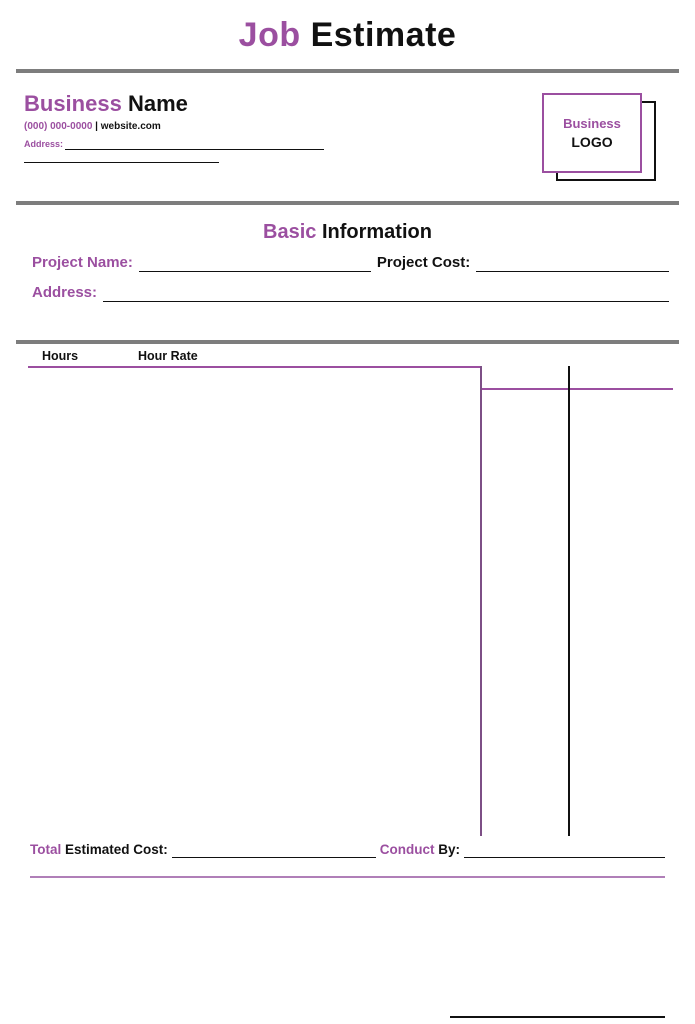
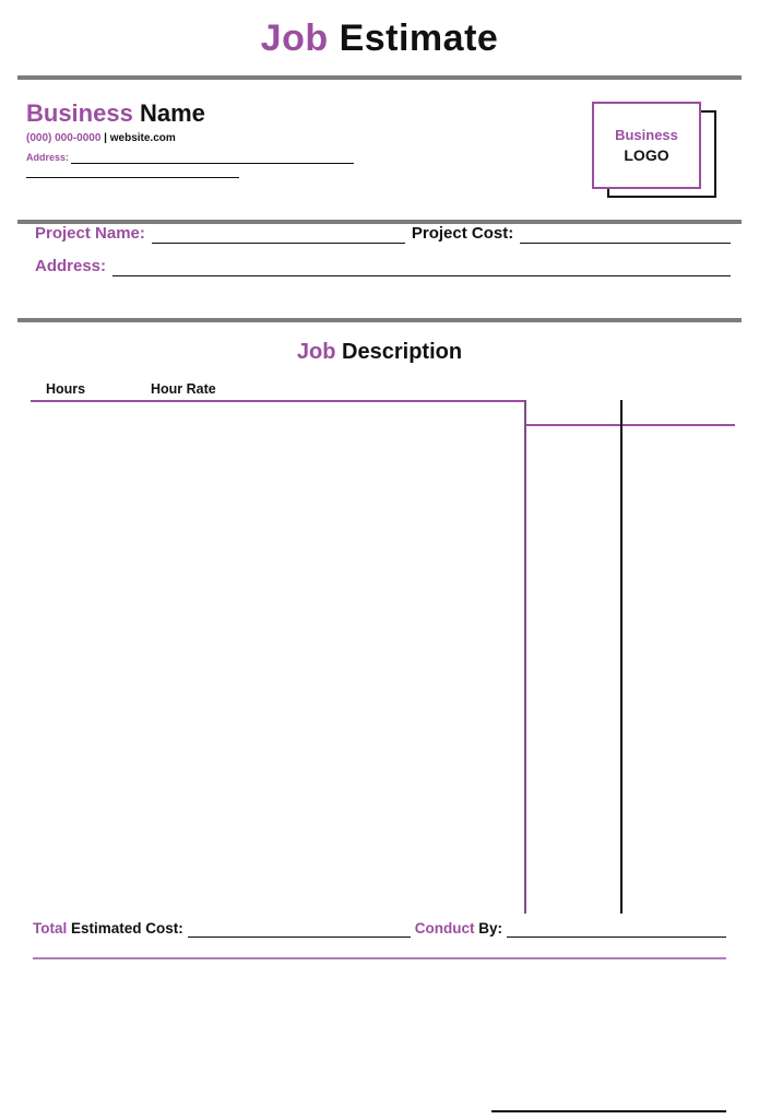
  Job Estimate
  Business Name
  (000) 000-0000 | website.com
  Address:
  Business
  LOGO
- Basic Information
  Project Name:
  Project Cost:
  Address:
+ Job Description
  Hours
  Hour Rate
  Total Estimated Cost:
  Conduct By:
